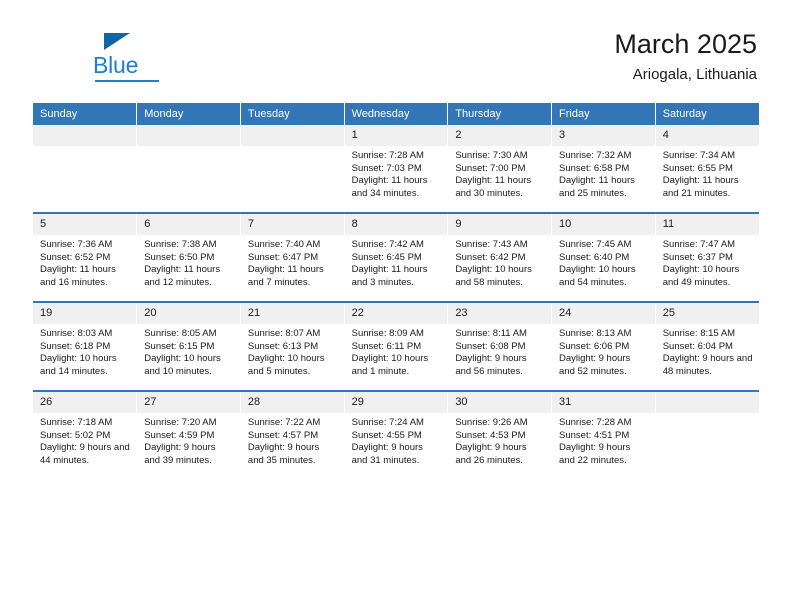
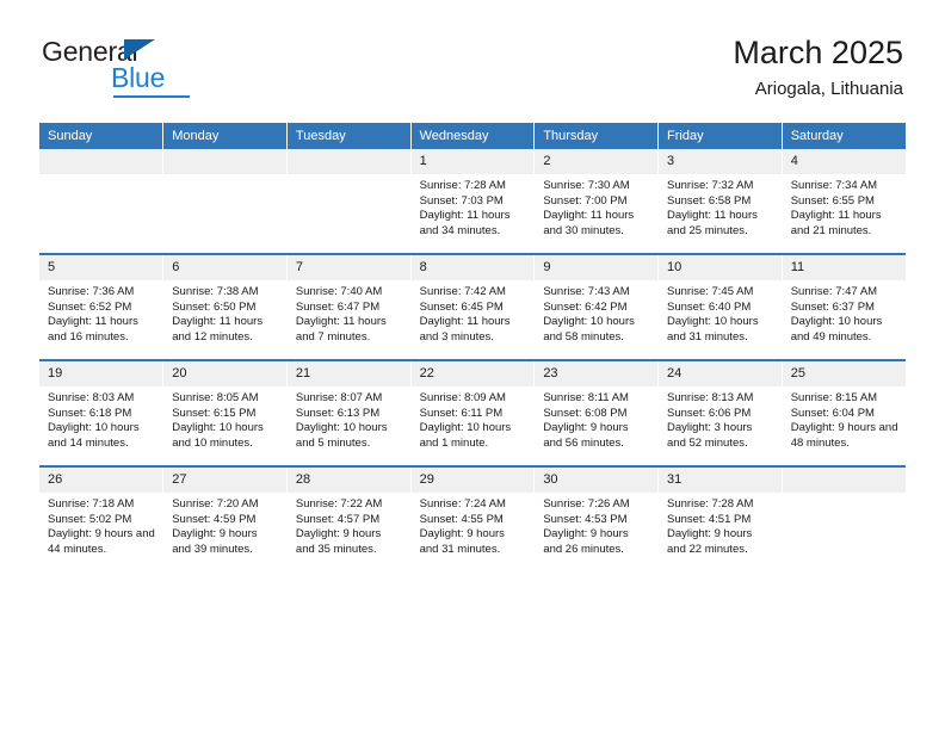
+ General
  Blue
  March 2025
  Ariogala, Lithuania
  Sunday	Monday	Tuesday	Wednesday	Thursday	Friday	Saturday
  			1Sunrise: 7:28 AMSunset: 7:03 PMDaylight: 11 hours and 34 minutes.	2Sunrise: 7:30 AMSunset: 7:00 PMDaylight: 11 hours and 30 minutes.	3Sunrise: 7:32 AMSunset: 6:58 PMDaylight: 11 hours and 25 minutes.	4Sunrise: 7:34 AMSunset: 6:55 PMDaylight: 11 hours and 21 minutes.
- 5Sunrise: 7:36 AMSunset: 6:52 PMDaylight: 11 hours and 16 minutes.	6Sunrise: 7:38 AMSunset: 6:50 PMDaylight: 11 hours and 12 minutes.	7Sunrise: 7:40 AMSunset: 6:47 PMDaylight: 11 hours and 7 minutes.	8Sunrise: 7:42 AMSunset: 6:45 PMDaylight: 11 hours and 3 minutes.	9Sunrise: 7:43 AMSunset: 6:42 PMDaylight: 10 hours and 58 minutes.	10Sunrise: 7:45 AMSunset: 6:40 PMDaylight: 10 hours and 54 minutes.	11Sunrise: 7:47 AMSunset: 6:37 PMDaylight: 10 hours and 49 minutes.
+ 5Sunrise: 7:36 AMSunset: 6:52 PMDaylight: 11 hours and 16 minutes.	6Sunrise: 7:38 AMSunset: 6:50 PMDaylight: 11 hours and 12 minutes.	7Sunrise: 7:40 AMSunset: 6:47 PMDaylight: 11 hours and 7 minutes.	8Sunrise: 7:42 AMSunset: 6:45 PMDaylight: 11 hours and 3 minutes.	9Sunrise: 7:43 AMSunset: 6:42 PMDaylight: 10 hours and 58 minutes.	10Sunrise: 7:45 AMSunset: 6:40 PMDaylight: 10 hours and 31 minutes.	11Sunrise: 7:47 AMSunset: 6:37 PMDaylight: 10 hours and 49 minutes.
- 19Sunrise: 8:03 AMSunset: 6:18 PMDaylight: 10 hours and 14 minutes.	20Sunrise: 8:05 AMSunset: 6:15 PMDaylight: 10 hours and 10 minutes.	21Sunrise: 8:07 AMSunset: 6:13 PMDaylight: 10 hours and 5 minutes.	22Sunrise: 8:09 AMSunset: 6:11 PMDaylight: 10 hours and 1 minute.	23Sunrise: 8:11 AMSunset: 6:08 PMDaylight: 9 hours and 56 minutes.	24Sunrise: 8:13 AMSunset: 6:06 PMDaylight: 9 hours and 52 minutes.	25Sunrise: 8:15 AMSunset: 6:04 PMDaylight: 9 hours and 48 minutes.
+ 19Sunrise: 8:03 AMSunset: 6:18 PMDaylight: 10 hours and 14 minutes.	20Sunrise: 8:05 AMSunset: 6:15 PMDaylight: 10 hours and 10 minutes.	21Sunrise: 8:07 AMSunset: 6:13 PMDaylight: 10 hours and 5 minutes.	22Sunrise: 8:09 AMSunset: 6:11 PMDaylight: 10 hours and 1 minute.	23Sunrise: 8:11 AMSunset: 6:08 PMDaylight: 9 hours and 56 minutes.	24Sunrise: 8:13 AMSunset: 6:06 PMDaylight: 3 hours and 52 minutes.	25Sunrise: 8:15 AMSunset: 6:04 PMDaylight: 9 hours and 48 minutes.
- 26Sunrise: 7:18 AMSunset: 5:02 PMDaylight: 9 hours and 44 minutes.	27Sunrise: 7:20 AMSunset: 4:59 PMDaylight: 9 hours and 39 minutes.	28Sunrise: 7:22 AMSunset: 4:57 PMDaylight: 9 hours and 35 minutes.	29Sunrise: 7:24 AMSunset: 4:55 PMDaylight: 9 hours and 31 minutes.	30Sunrise: 9:26 AMSunset: 4:53 PMDaylight: 9 hours and 26 minutes.	31Sunrise: 7:28 AMSunset: 4:51 PMDaylight: 9 hours and 22 minutes.
+ 26Sunrise: 7:18 AMSunset: 5:02 PMDaylight: 9 hours and 44 minutes.	27Sunrise: 7:20 AMSunset: 4:59 PMDaylight: 9 hours and 39 minutes.	28Sunrise: 7:22 AMSunset: 4:57 PMDaylight: 9 hours and 35 minutes.	29Sunrise: 7:24 AMSunset: 4:55 PMDaylight: 9 hours and 31 minutes.	30Sunrise: 7:26 AMSunset: 4:53 PMDaylight: 9 hours and 26 minutes.	31Sunrise: 7:28 AMSunset: 4:51 PMDaylight: 9 hours and 22 minutes.
